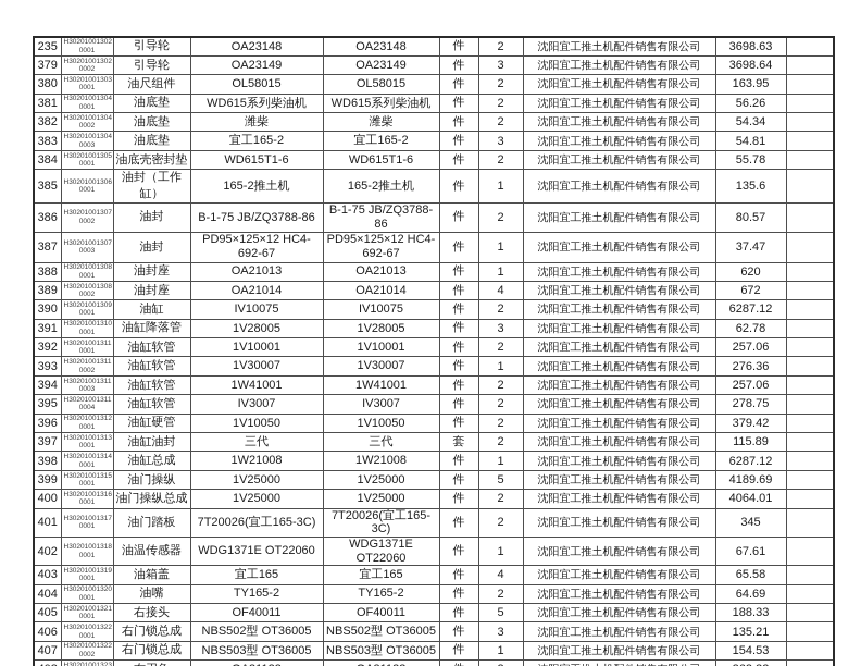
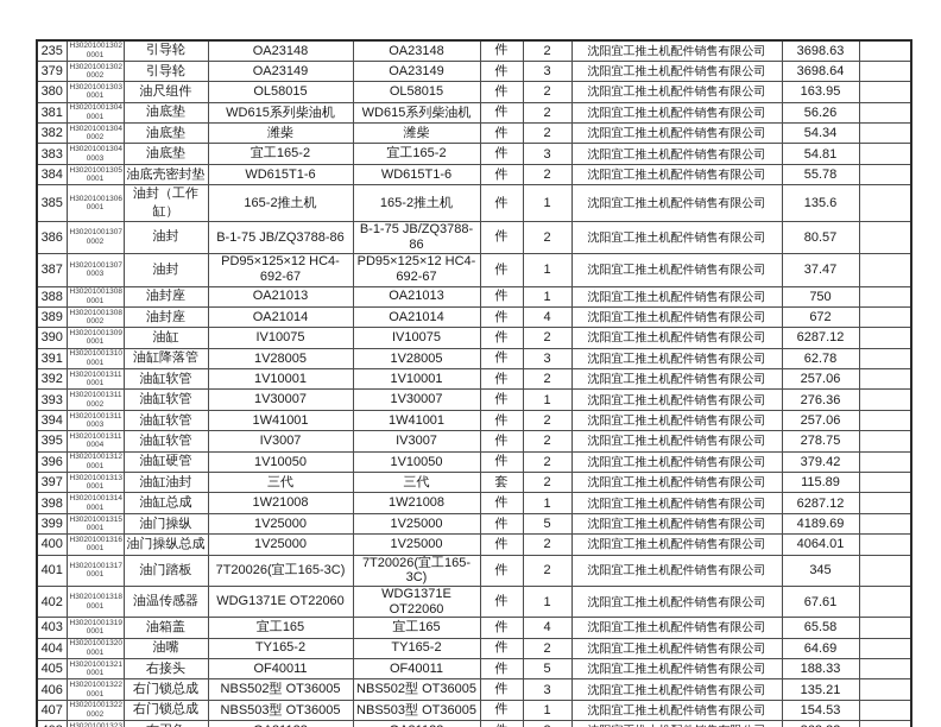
  235		引导轮	OA23148	OA23148	件	2	沈阳宜工推土机配件销售有限公司	3698.63
  379		引导轮	OA23149	OA23149	件	3	沈阳宜工推土机配件销售有限公司	3698.64
  380		油尺组件	OL58015	OL58015	件	2	沈阳宜工推土机配件销售有限公司	163.95
  381		油底垫	WD615系列柴油机	WD615系列柴油机	件	2	沈阳宜工推土机配件销售有限公司	56.26
  383		油底垫	宜工165-2	宜工165-2	件	3	沈阳宜工推土机配件销售有限公司	54.81
  384		油底壳密封垫	WD615T1-6	WD615T1-6	件	2	沈阳宜工推土机配件销售有限公司	55.78
  385		油封（工作缸）	165-2推土机	165-2推土机	件	1	沈阳宜工推土机配件销售有限公司	135.6
  386		油封	B-1-75 JB/ZQ3788-86	B-1-75 JB/ZQ3788-86	件	2	沈阳宜工推土机配件销售有限公司	80.57
  387		油封	PD95×125×12 HC4-692-67	PD95×125×12 HC4-692-67	件	1	沈阳宜工推土机配件销售有限公司	37.47
- 388		油封座	OA21013	OA21013	件	1	沈阳宜工推土机配件销售有限公司	620
+ 388		油封座	OA21013	OA21013	件	1	沈阳宜工推土机配件销售有限公司	750
  389		油封座	OA21014	OA21014	件	4	沈阳宜工推土机配件销售有限公司	672
  390		油缸	IV10075	IV10075	件	2	沈阳宜工推土机配件销售有限公司	6287.12
  391		油缸降落管	1V28005	1V28005	件	3	沈阳宜工推土机配件销售有限公司	62.78
  392		油缸软管	1V10001	1V10001	件	2	沈阳宜工推土机配件销售有限公司	257.06
  393		油缸软管	1V30007	1V30007	件	1	沈阳宜工推土机配件销售有限公司	276.36
  394		油缸软管	1W41001	1W41001	件	2	沈阳宜工推土机配件销售有限公司	257.06
  395		油缸软管	IV3007	IV3007	件	2	沈阳宜工推土机配件销售有限公司	278.75
  396		油缸硬管	1V10050	1V10050	件	2	沈阳宜工推土机配件销售有限公司	379.42
  398		油缸总成	1W21008	1W21008	件	1	沈阳宜工推土机配件销售有限公司	6287.12
  399		油门操纵	1V25000	1V25000	件	5	沈阳宜工推土机配件销售有限公司	4189.69
  400		油门操纵总成	1V25000	1V25000	件	2	沈阳宜工推土机配件销售有限公司	4064.01
  401		油门踏板	7T20026(宜工165-3C)	7T20026(宜工165-3C)	件	2	沈阳宜工推土机配件销售有限公司	345
  402		油温传感器	WDG1371E OT22060	WDG1371E OT22060	件	1	沈阳宜工推土机配件销售有限公司	67.61
  403		油箱盖	宜工165	宜工165	件	4	沈阳宜工推土机配件销售有限公司	65.58
  404		油嘴	TY165-2	TY165-2	件	2	沈阳宜工推土机配件销售有限公司	64.69
  405		右接头	OF40011	OF40011	件	5	沈阳宜工推土机配件销售有限公司	188.33
  406		右门锁总成	NBS502型 OT36005	NBS502型 OT36005	件	3	沈阳宜工推土机配件销售有限公司	135.21
  407		右门锁总成	NBS503型 OT36005	NBS503型 OT36005	件	1	沈阳宜工推土机配件销售有限公司	154.53
